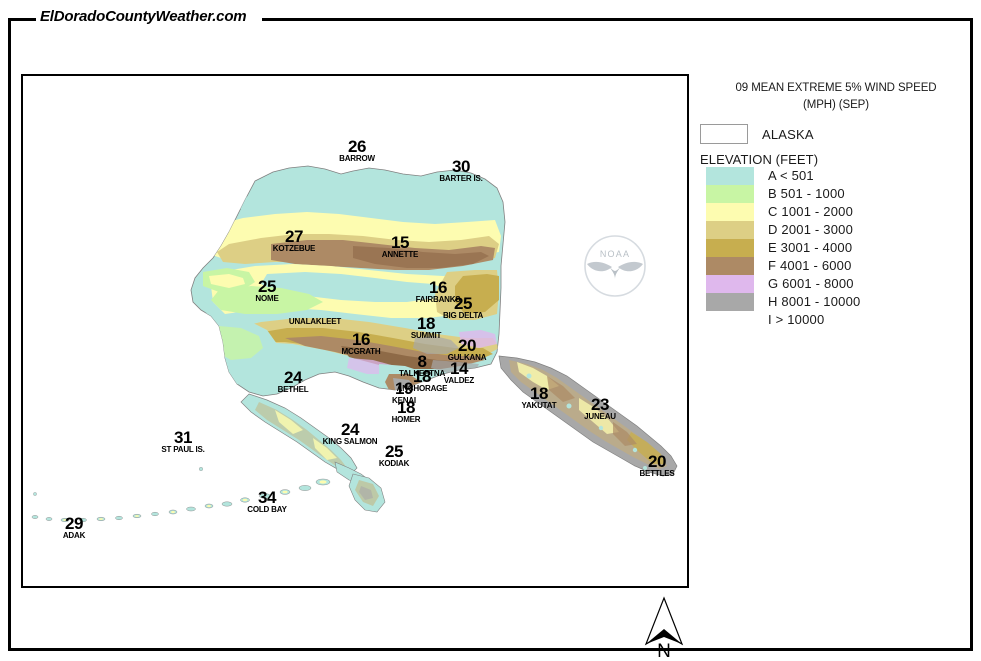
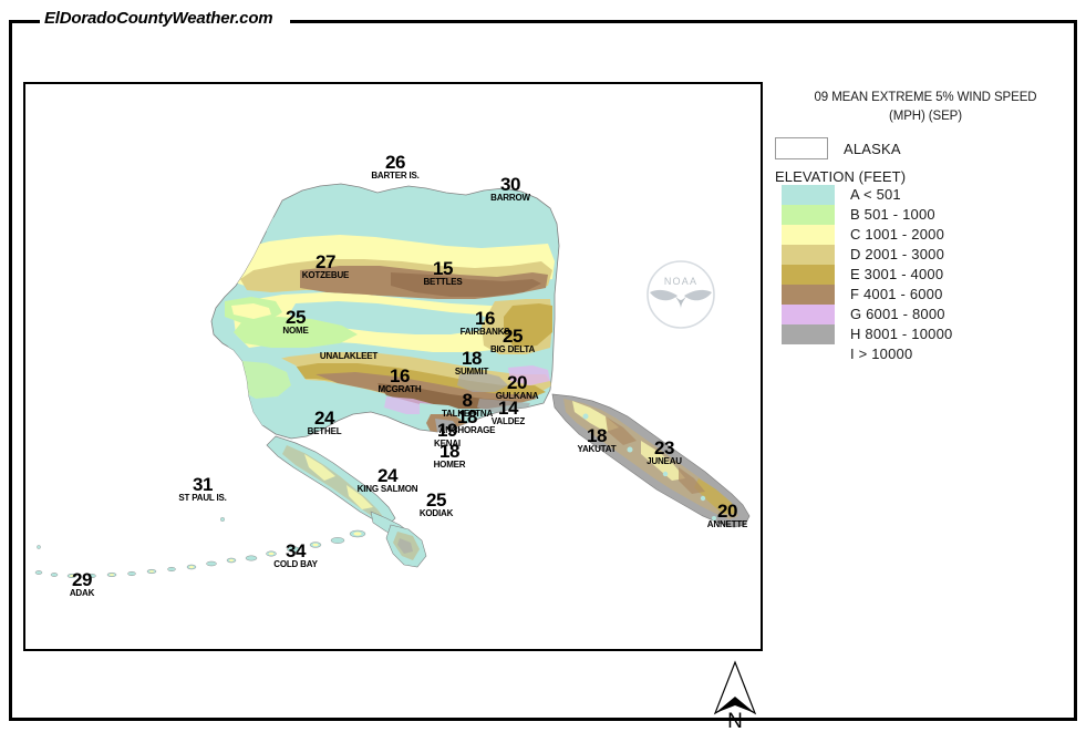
  ElDoradoCountyWeather.com
  NOAA
  26
- BARROW
+ BARTER IS.
  30
- BARTER IS.
+ BARROW
  27
  KOTZEBUE
  15
- ANNETTE
+ BETTLES
  25
  NOME
  16
  FAIRBANKS
  25
  BIG DELTA
  UNALAKLEET
  18
  SUMMIT
  16
  MCGRATH
  20
  GULKANA
  8
  TALKEETNA
  14
  VALDEZ
  18
  ANCHORAGE
  24
  BETHEL
  19
  KENAI
  18
  YAKUTAT
  18
  HOMER
  23
  JUNEAU
  31
  ST PAUL IS.
  24
  KING SALMON
  25
  KODIAK
  20
- BETTLES
+ ANNETTE
  34
  COLD BAY
  29
  ADAK
  09 MEAN EXTREME 5% WIND SPEED
  (MPH) (SEP)
  ALASKA
  ELEVATION (FEET)
  A < 501
  B 501 - 1000
  C 1001 - 2000
  D 2001 - 3000
  E 3001 - 4000
  F 4001 - 6000
  G 6001 - 8000
  H 8001 - 10000
  I > 10000
  N
